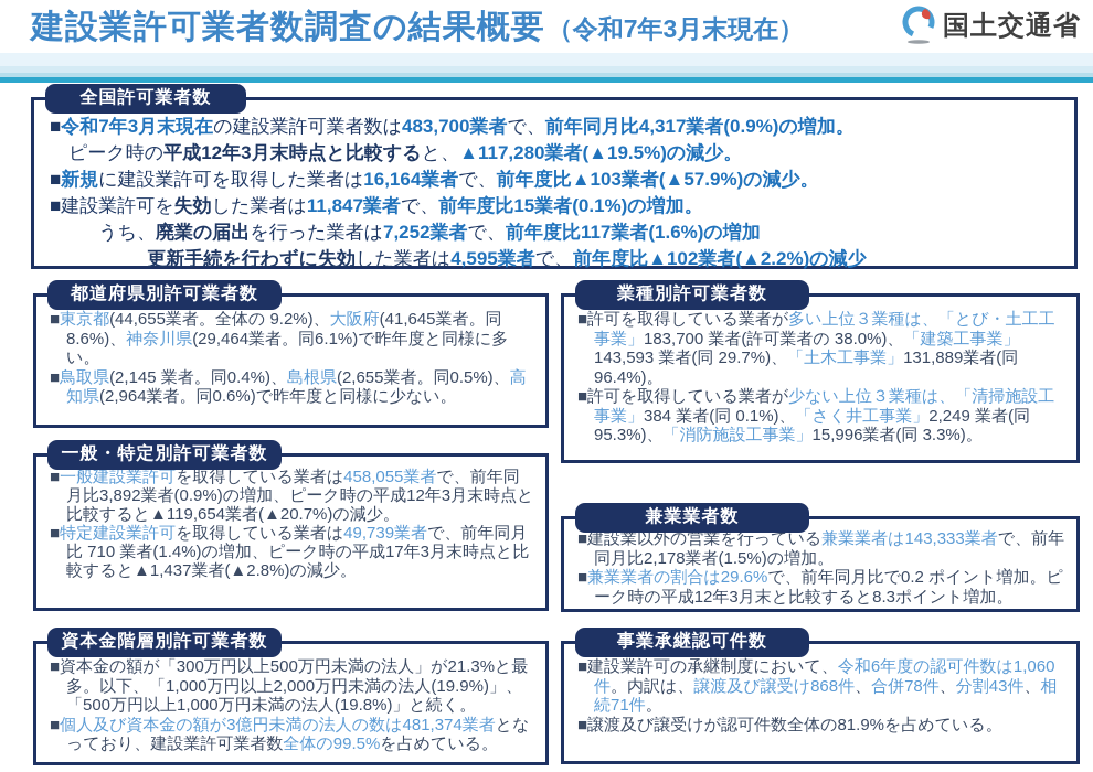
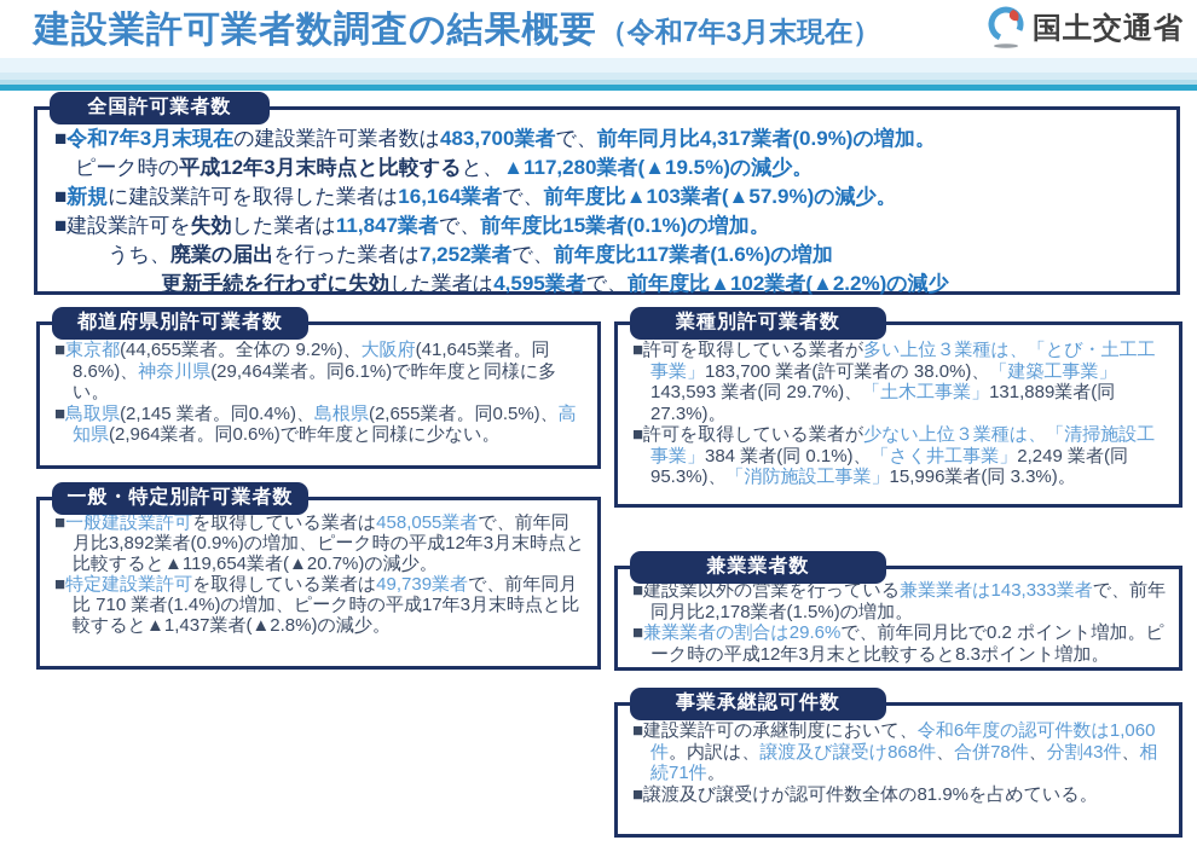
  建設業許可業者数調査の結果概要（令和7年3月末現在）
  国土交通省
  全国許可業者数
  ■令和7年3月末現在の建設業許可業者数は483,700業者で、前年同月比4,317業者(0.9%)の増加。
  ピーク時の平成12年3月末時点と比較すると、▲117,280業者(▲19.5%)の減少。
  ■新規に建設業許可を取得した業者は16,164業者で、前年度比▲103業者(▲57.9%)の減少。
  ■建設業許可を失効した業者は11,847業者で、前年度比15業者(0.1%)の増加。
  うち、廃業の届出を行った業者は7,252業者で、前年度比117業者(1.6%)の増加
  更新手続を行わずに失効した業者は4,595業者で、前年度比▲102業者(▲2.2%)の減少
  都道府県別許可業者数
  ■東京都(44,655業者。全体の 9.2%)、大阪府(41,645業者。同8.6%)、神奈川県(29,464業者。同6.1%)で昨年度と同様に多い。
  ■鳥取県(2,145 業者。同0.4%)、島根県(2,655業者。同0.5%)、高知県(2,964業者。同0.6%)で昨年度と同様に少ない。
  一般・特定別許可業者数
  ■一般建設業許可を取得している業者は458,055業者で、前年同月比3,892業者(0.9%)の増加、ピーク時の平成12年3月末時点と比較すると▲119,654業者(▲20.7%)の減少。
  ■特定建設業許可を取得している業者は49,739業者で、前年同月比 710 業者(1.4%)の増加、ピーク時の平成17年3月末時点と比較すると▲1,437業者(▲2.8%)の減少。
- 資本金階層別許可業者数
- ■資本金の額が「300万円以上500万円未満の法人」が21.3%と最多。以下、「1,000万円以上2,000万円未満の法人(19.9%)」、「500万円以上1,000万円未満の法人(19.8%)」と続く。
- ■個人及び資本金の額が3億円未満の法人の数は481,374業者となっており、建設業許可業者数全体の99.5%を占めている。
  業種別許可業者数
- ■許可を取得している業者が多い上位３業種は、「とび・土工工事業」183,700 業者(許可業者の 38.0%)、「建築工事業」143,593 業者(同 29.7%)、「土木工事業」131,889業者(同 96.4%)。
+ ■許可を取得している業者が多い上位３業種は、「とび・土工工事業」183,700 業者(許可業者の 38.0%)、「建築工事業」143,593 業者(同 29.7%)、「土木工事業」131,889業者(同 27.3%)。
  ■許可を取得している業者が少ない上位３業種は、「清掃施設工事業」384 業者(同 0.1%)、「さく井工事業」2,249 業者(同 95.3%)、「消防施設工事業」15,996業者(同 3.3%)。
  兼業業者数
  ■建設業以外の営業を行っている兼業業者は143,333業者で、前年同月比2,178業者(1.5%)の増加。
  ■兼業業者の割合は29.6%で、前年同月比で0.2 ポイント増加。ピーク時の平成12年3月末と比較すると8.3ポイント増加。
  事業承継認可件数
  ■建設業許可の承継制度において、令和6年度の認可件数は1,060件。内訳は、譲渡及び譲受け868件、合併78件、分割43件、相続71件。
  ■譲渡及び譲受けが認可件数全体の81.9%を占めている。
